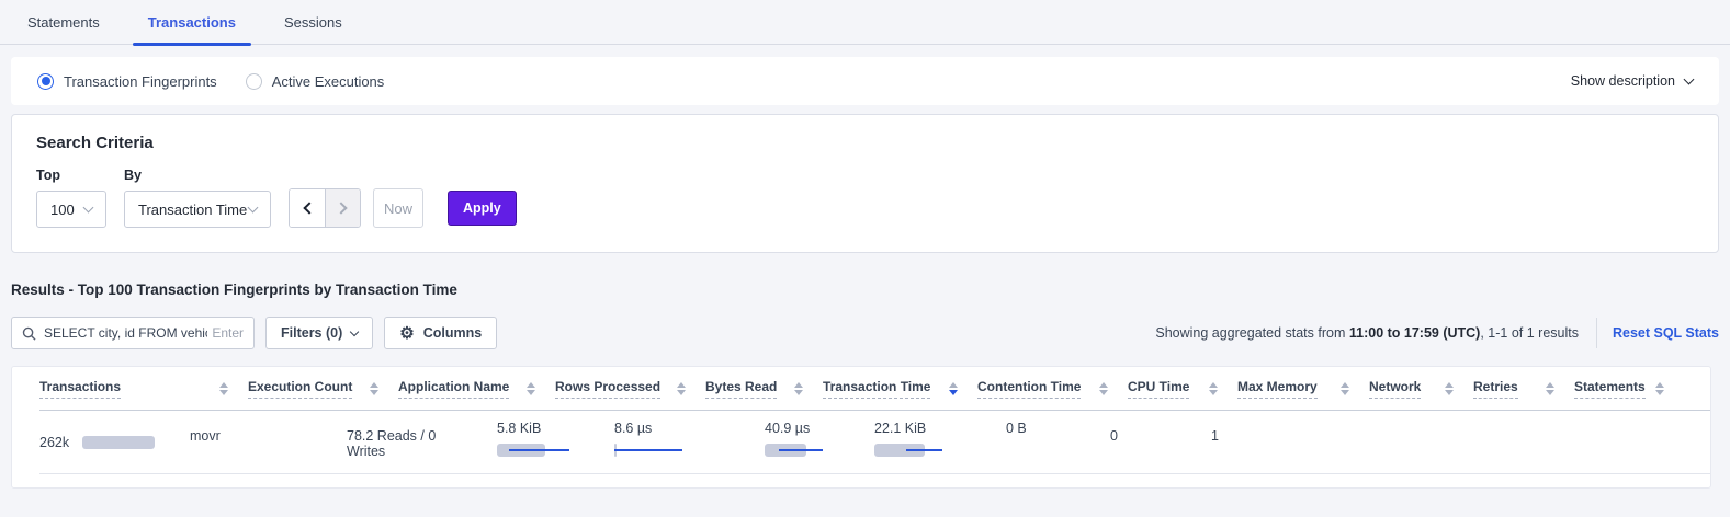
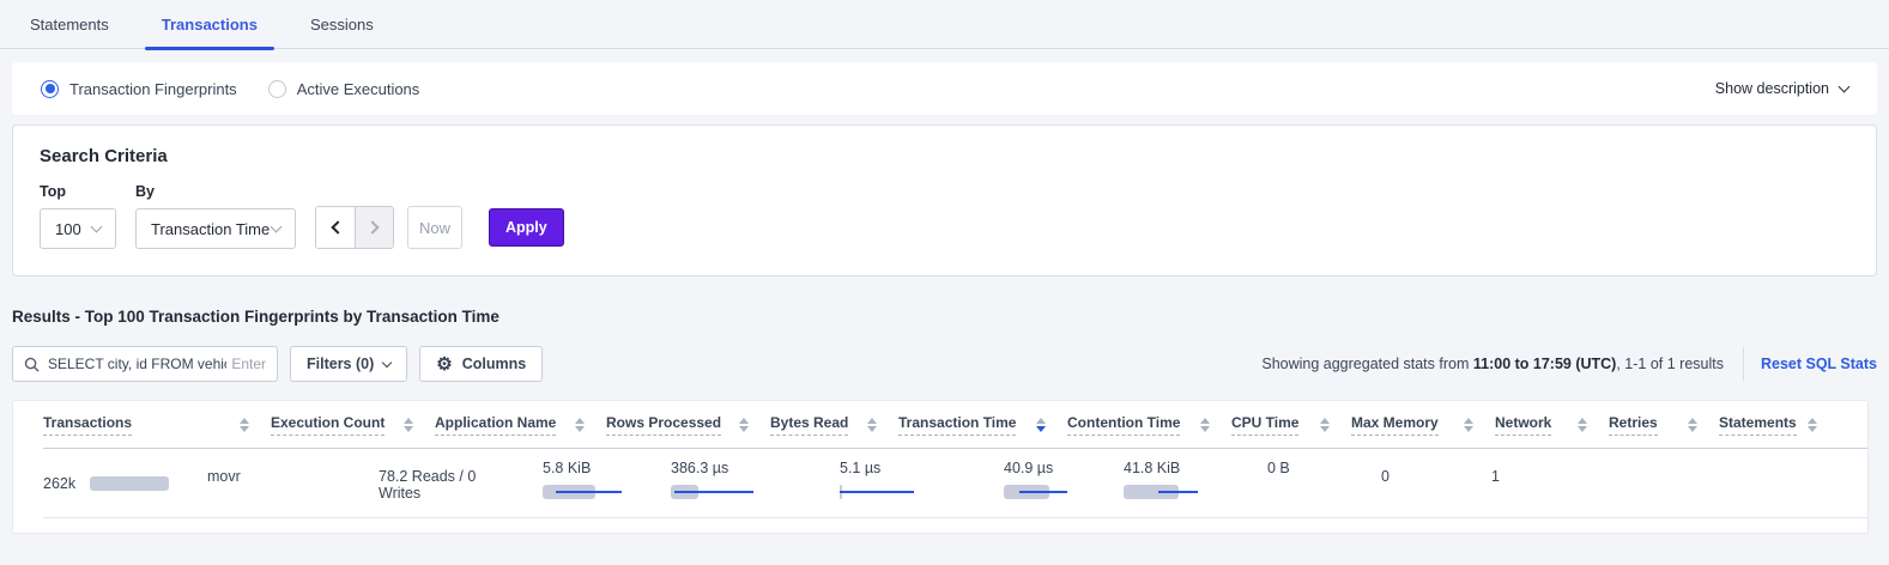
  Statements
  Transactions
  Sessions
  Transaction Fingerprints
  Active Executions
  Show description
  Search Criteria
  Top
  100
  By
  Transaction Time
  Now
  Apply
  Results - Top 100 Transaction Fingerprints by Transaction Time
  SELECT city, id FROM vehi
  Enter
  Filters (0)
  Columns
  Showing aggregated stats from 11:00 to 17:59 (UTC), 1-1 of 1 results
  Reset SQL Stats
  Transactions
  Execution Count
  Application Name
  Rows Processed
  Bytes Read
  Transaction Time
  Contention Time
  CPU Time
  Max Memory
  Network
  Retries
  Statements
  262k
  movr
  78.2 Reads / 0 Writes
  5.8 KiB
+ 386.3 µs
- 8.6 µs
+ 5.1 µs
  40.9 µs
- 22.1 KiB
+ 41.8 KiB
  0 B
  0
  1
